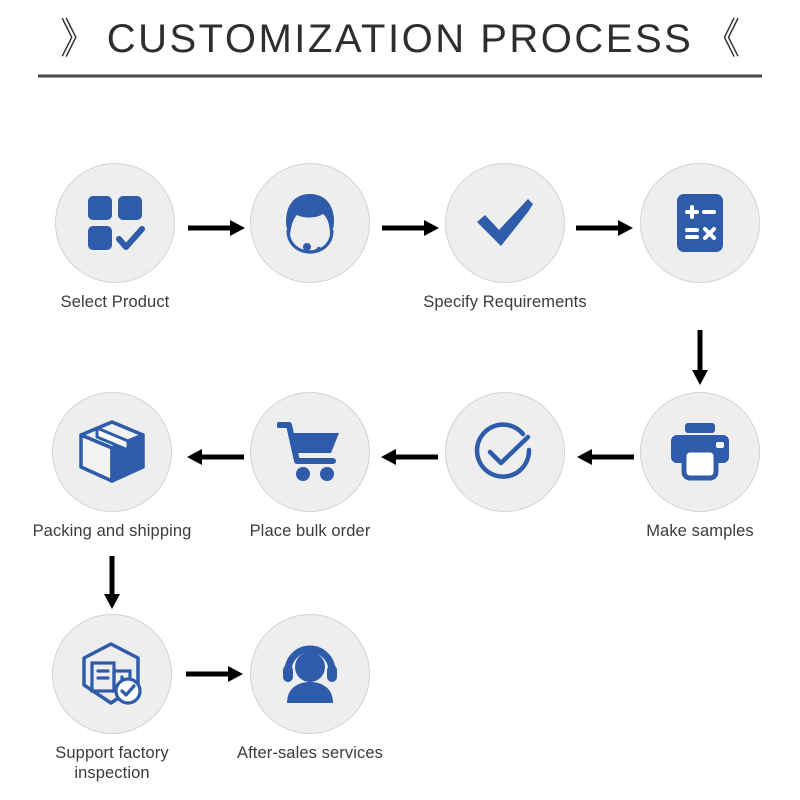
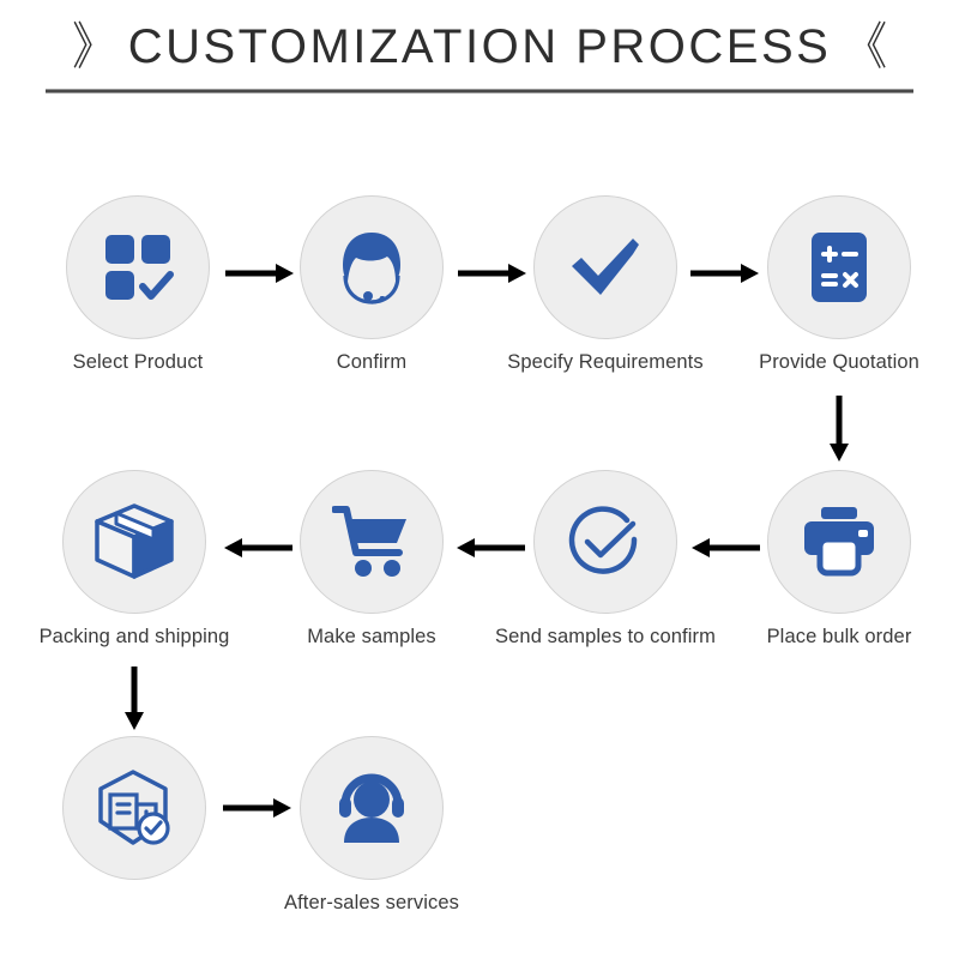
  》
  CUSTOMIZATION PROCESS
  《
  Select Product
+ Confirm
  Specify Requirements
+ Provide Quotation
  Packing and shipping
- Place bulk order
+ Make samples
+ Send samples to confirm
- Make samples
+ Place bulk order
- Support factory
- inspection
  After-sales services
